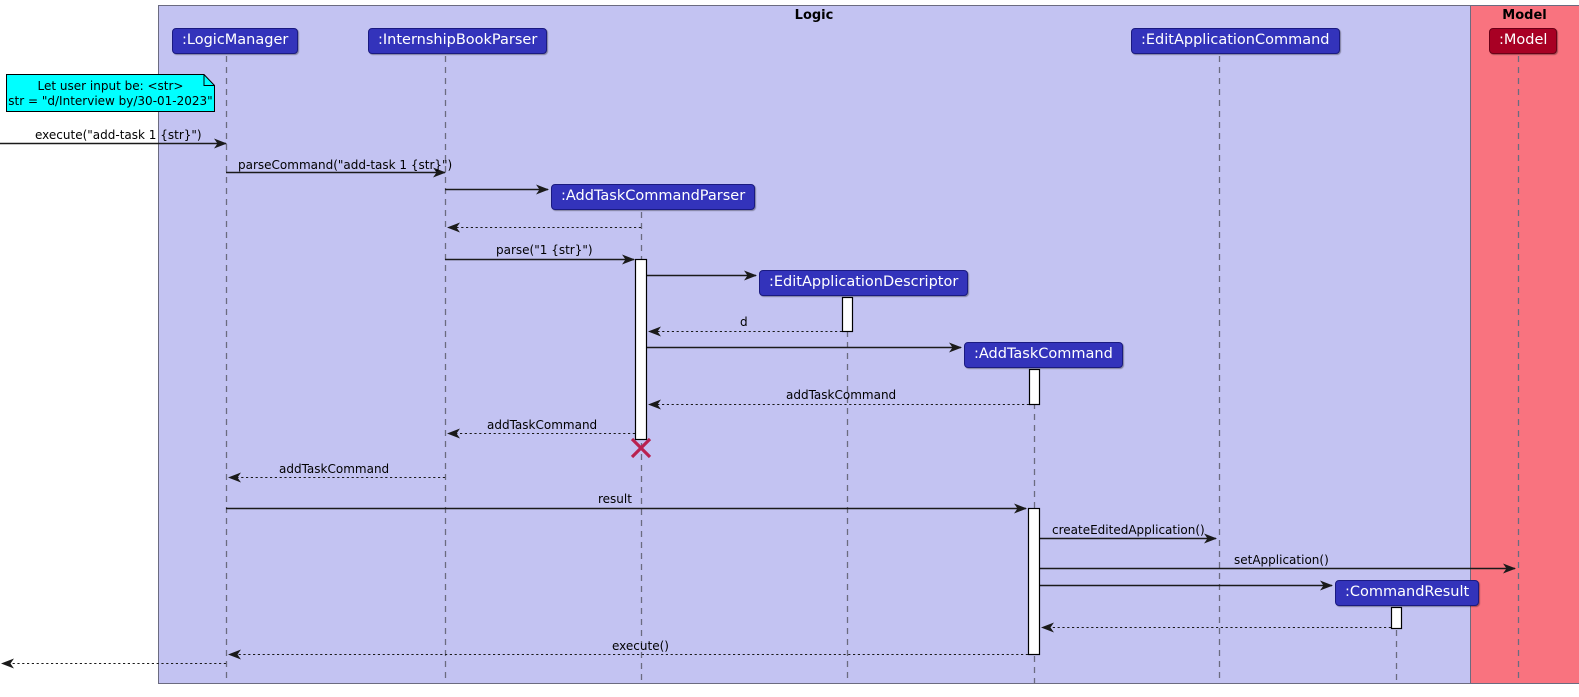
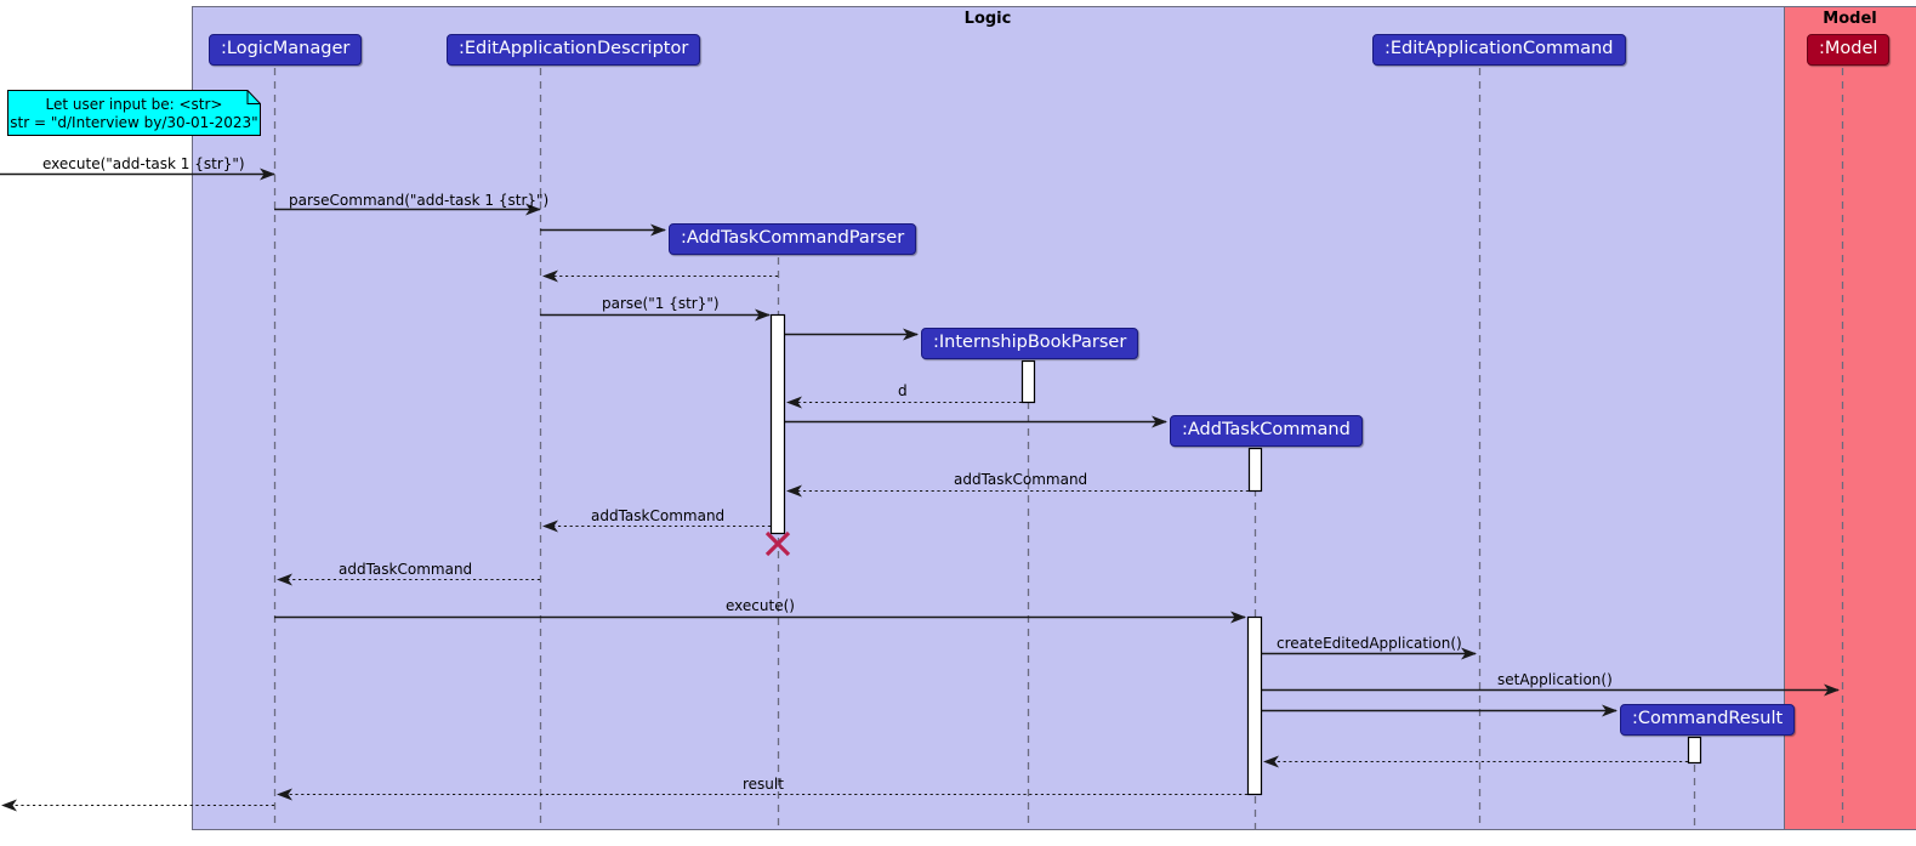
  Logic
  Model
  :LogicManager
- :InternshipBookParser
+ :EditApplicationDescriptor
  :AddTaskCommandParser
- :EditApplicationDescriptor
+ :InternshipBookParser
  :AddTaskCommand
  :EditApplicationCommand
  :CommandResult
  :Model
  Let user input be: <str>
  str = "d/Interview by/30-01-2023"
  execute("add-task 1 {str}")
  parseCommand("add-task 1 {str}")
  parse("1 {str}")
  d
  addTaskCommand
  addTaskCommand
  addTaskCommand
- result
+ execute()
  createEditedApplication()
  setApplication()
- execute()
+ result
